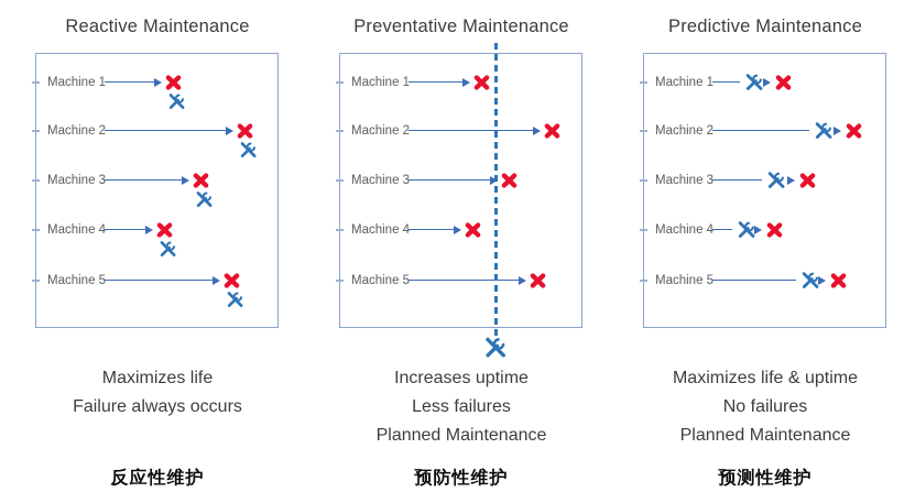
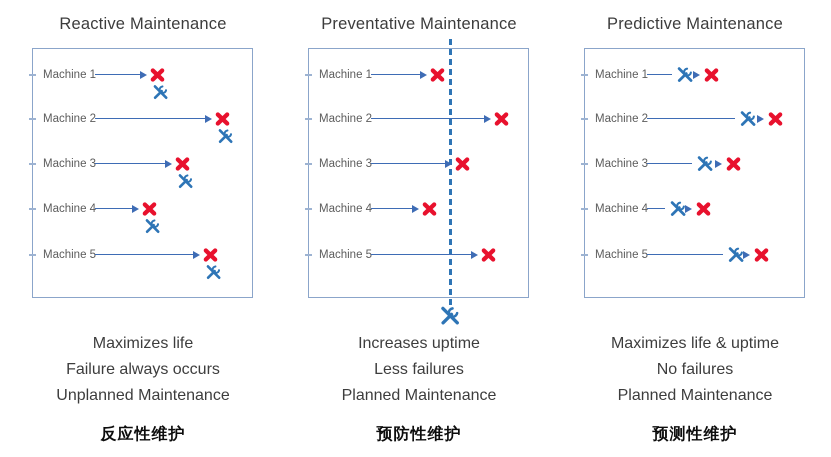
  Reactive Maintenance
  Machine 1
  Machine 2
  Machine 3
  Machine 4
  Machine 5
  Maximizes life
  Failure always occurs
+ Unplanned Maintenance
  反应性维护
  Preventative Maintenance
  Machine 1
  Machine 2
  Machine 3
  Machine 4
  Machine 5
  Increases uptime
  Less failures
  Planned Maintenance
  预防性维护
  Predictive Maintenance
  Machine 1
  Machine 2
  Machine 3
  Machine 4
  Machine 5
  Maximizes life & uptime
  No failures
  Planned Maintenance
  预测性维护
